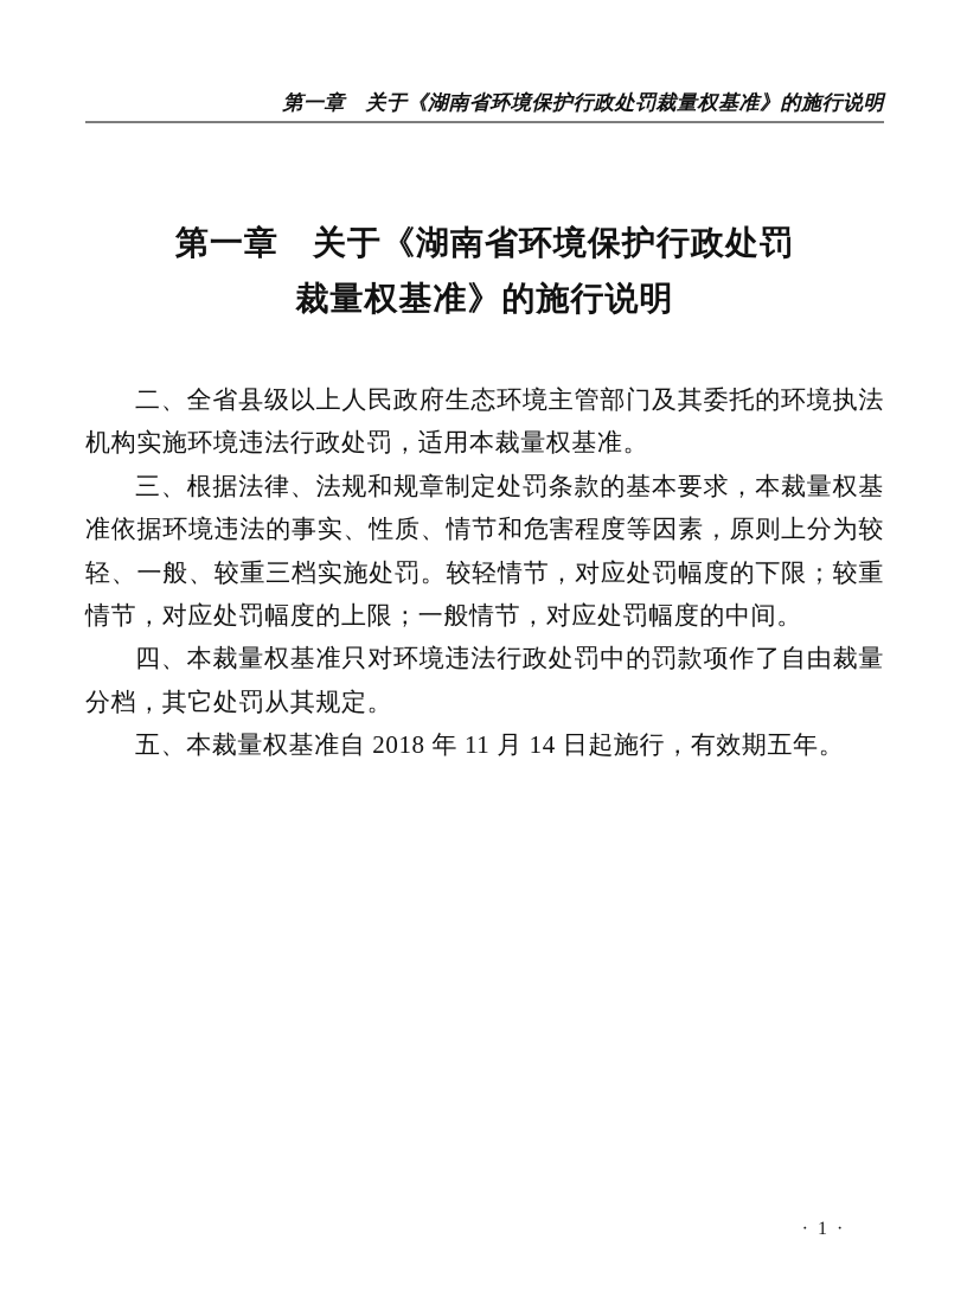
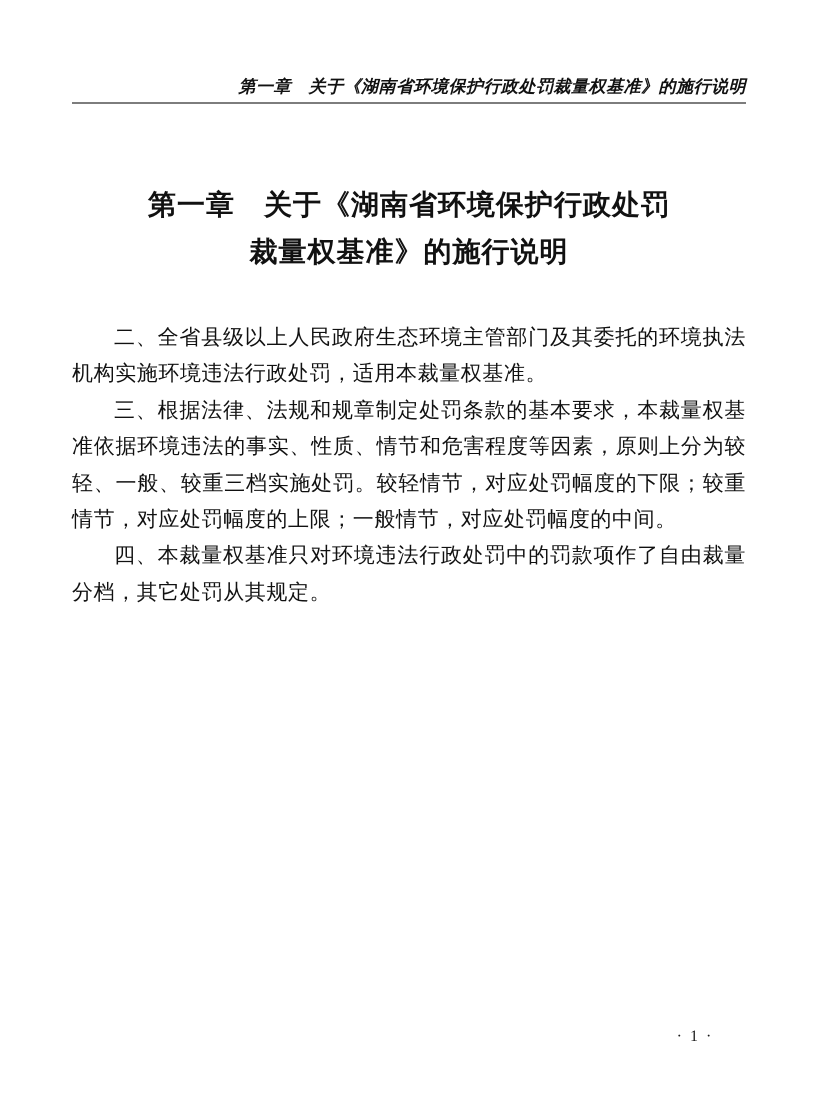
  第一章 关于《湖南省环境保护行政处罚裁量权基准》的施行说明
  第一章 关于《湖南省环境保护行政处罚
  裁量权基准》的施行说明
  二、全省县级以上人民政府生态环境主管部门及其委托的环境执法机构实施环境违法行政处罚，适用本裁量权基准。
  三、根据法律、法规和规章制定处罚条款的基本要求，本裁量权基准依据环境违法的事实、性质、情节和危害程度等因素，原则上分为较轻、一般、较重三档实施处罚。较轻情节，对应处罚幅度的下限；较重情节，对应处罚幅度的上限；一般情节，对应处罚幅度的中间。
  四、本裁量权基准只对环境违法行政处罚中的罚款项作了自由裁量分档，其它处罚从其规定。
- 五、本裁量权基准自 2018 年 11 月 14 日起施行，有效期五年。
  · 1 ·
